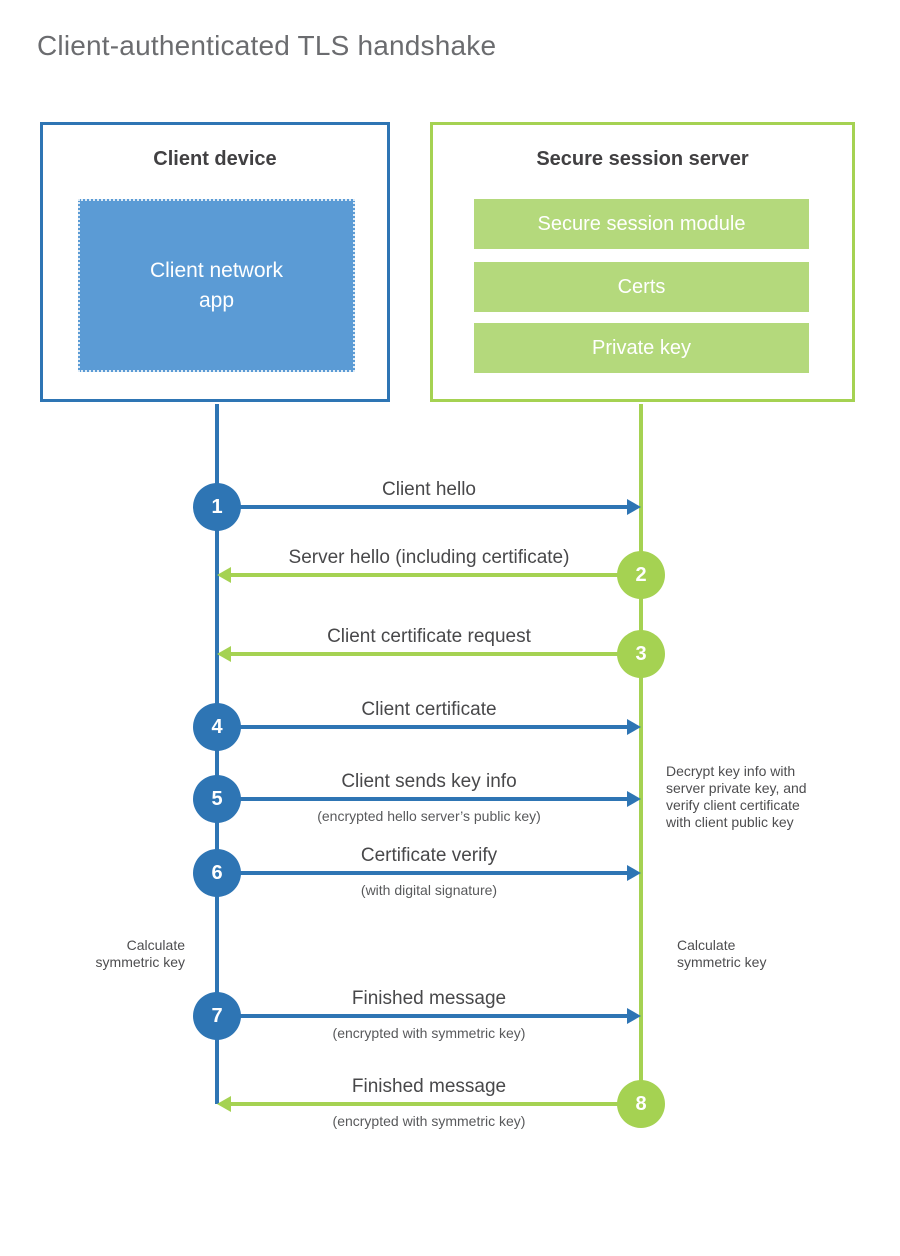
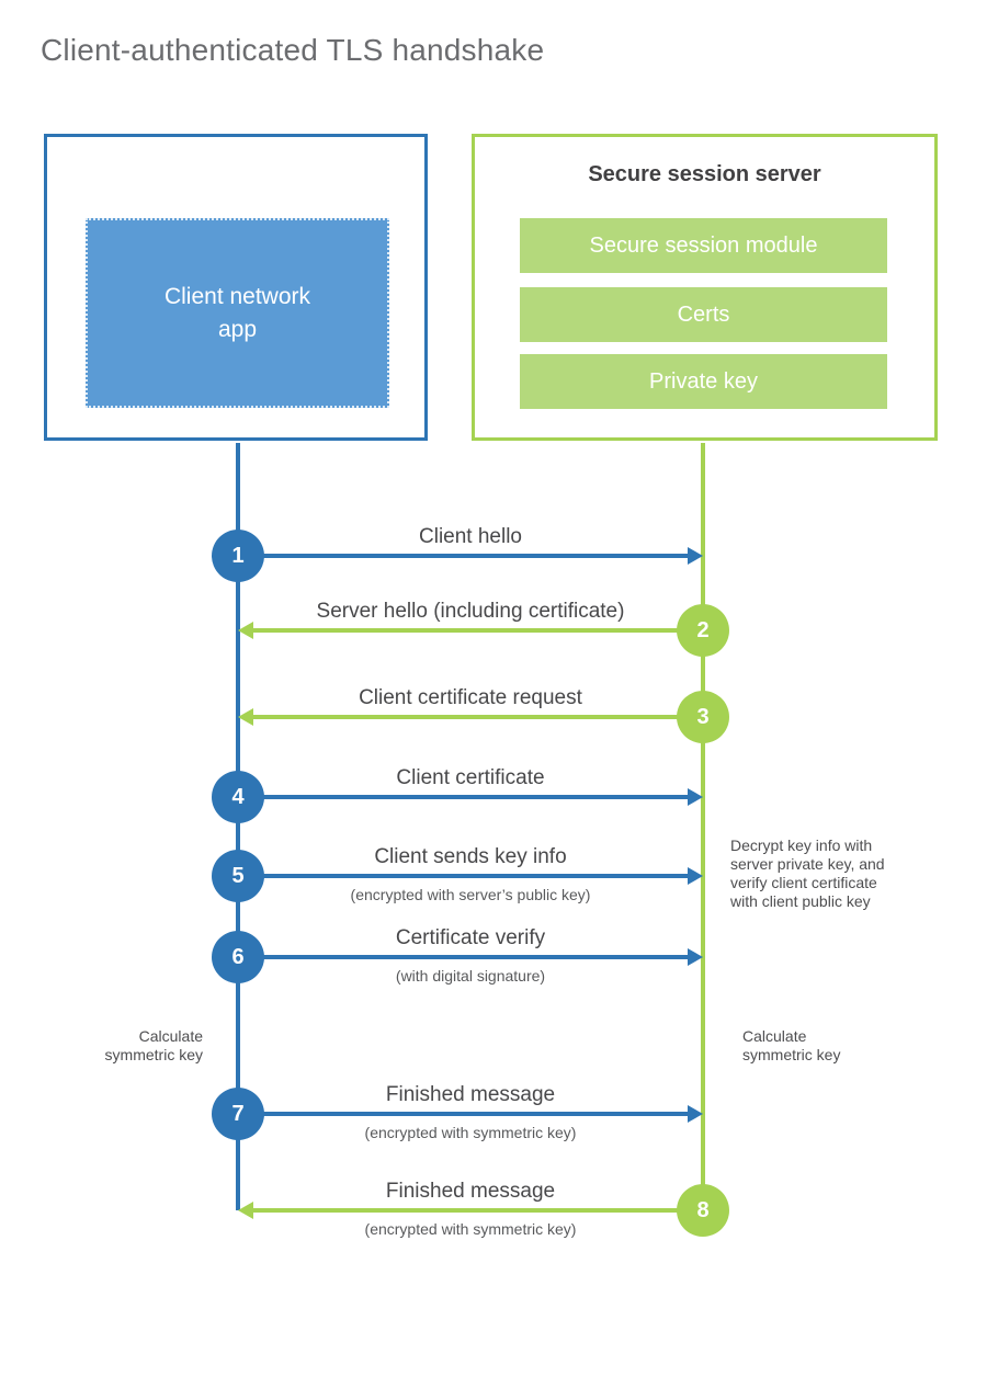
  Client-authenticated TLS handshake
- Client device
  Client network
  app
  Secure session server
  Secure session module
  Certs
  Private key
  1
  Client hello
  2
  Server hello (including certificate)
  3
  Client certificate request
  4
  Client certificate
  5
  Client sends key info
- (encrypted hello server’s public key)
+ (encrypted with server’s public key)
  6
  Certificate verify
  (with digital signature)
  7
  Finished message
  (encrypted with symmetric key)
  8
  Finished message
  (encrypted with symmetric key)
  Decrypt key info with
  server private key, and
  verify client certificate
  with client public key
  Calculate
  symmetric key
  Calculate
  symmetric key
